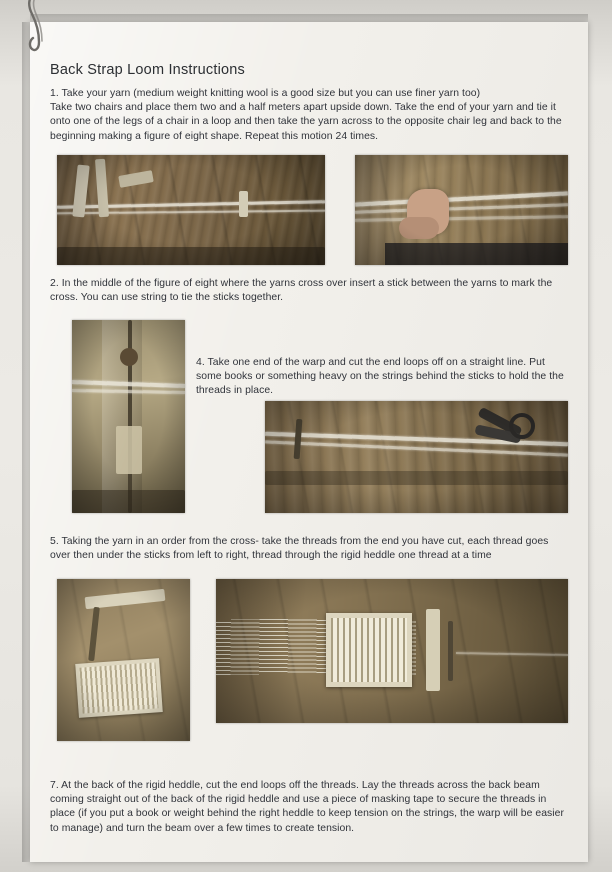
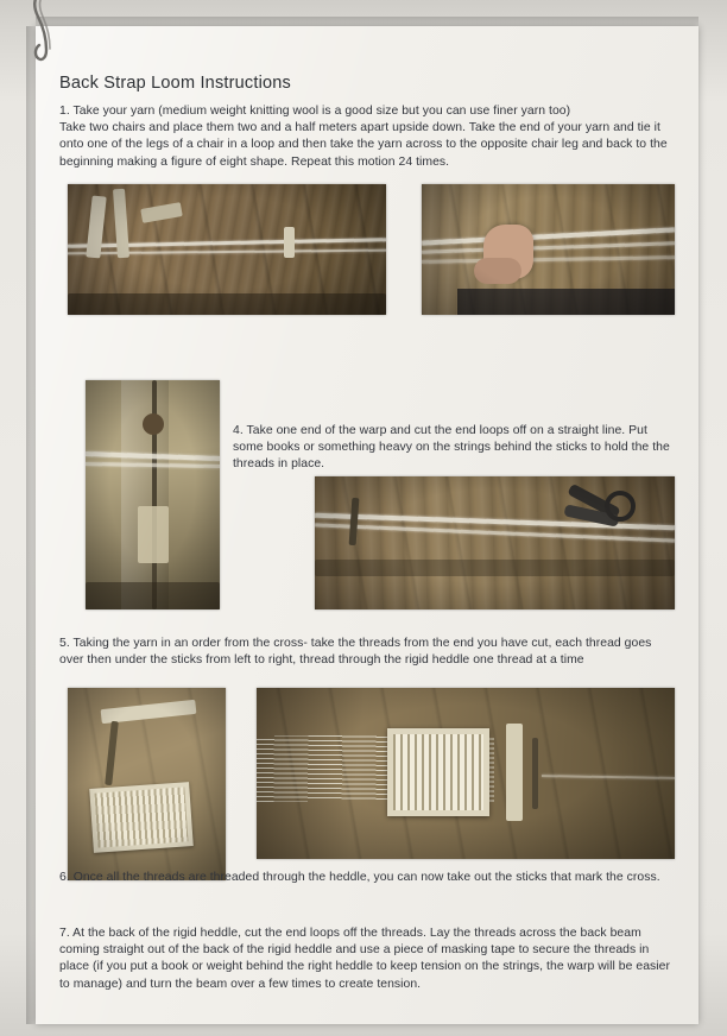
  Back Strap Loom Instructions
  1. Take your yarn (medium weight knitting wool is a good size but you can use finer yarn too)
  Take two chairs and place them two and a half meters apart upside down. Take the end of your yarn and tie it onto one of the legs of a chair in a loop and then take the yarn across to the opposite chair leg and back to the beginning making a figure of eight shape. Repeat this motion 24 times.
- 2. In the middle of the figure of eight where the yarns cross over insert a stick between the yarns to mark the cross. You can use string to tie the sticks together.
  4. Take one end of the warp and cut the end loops off on a straight line. Put some books or something heavy on the strings behind the sticks to hold the the threads in place.
  5. Taking the yarn in an order from the cross- take the threads from the end you have cut, each thread goes over then under the sticks from left to right, thread through the rigid heddle one thread at a time
+ 6. Once all the threads are threaded through the heddle, you can now take out the sticks that mark the cross.
  7. At the back of the rigid heddle, cut the end loops off the threads. Lay the threads across the back beam coming straight out of the back of the rigid heddle and use a piece of masking tape to secure the threads in place (if you put a book or weight behind the right heddle to keep tension on the strings, the warp will be easier to manage) and turn the beam over a few times to create tension.
